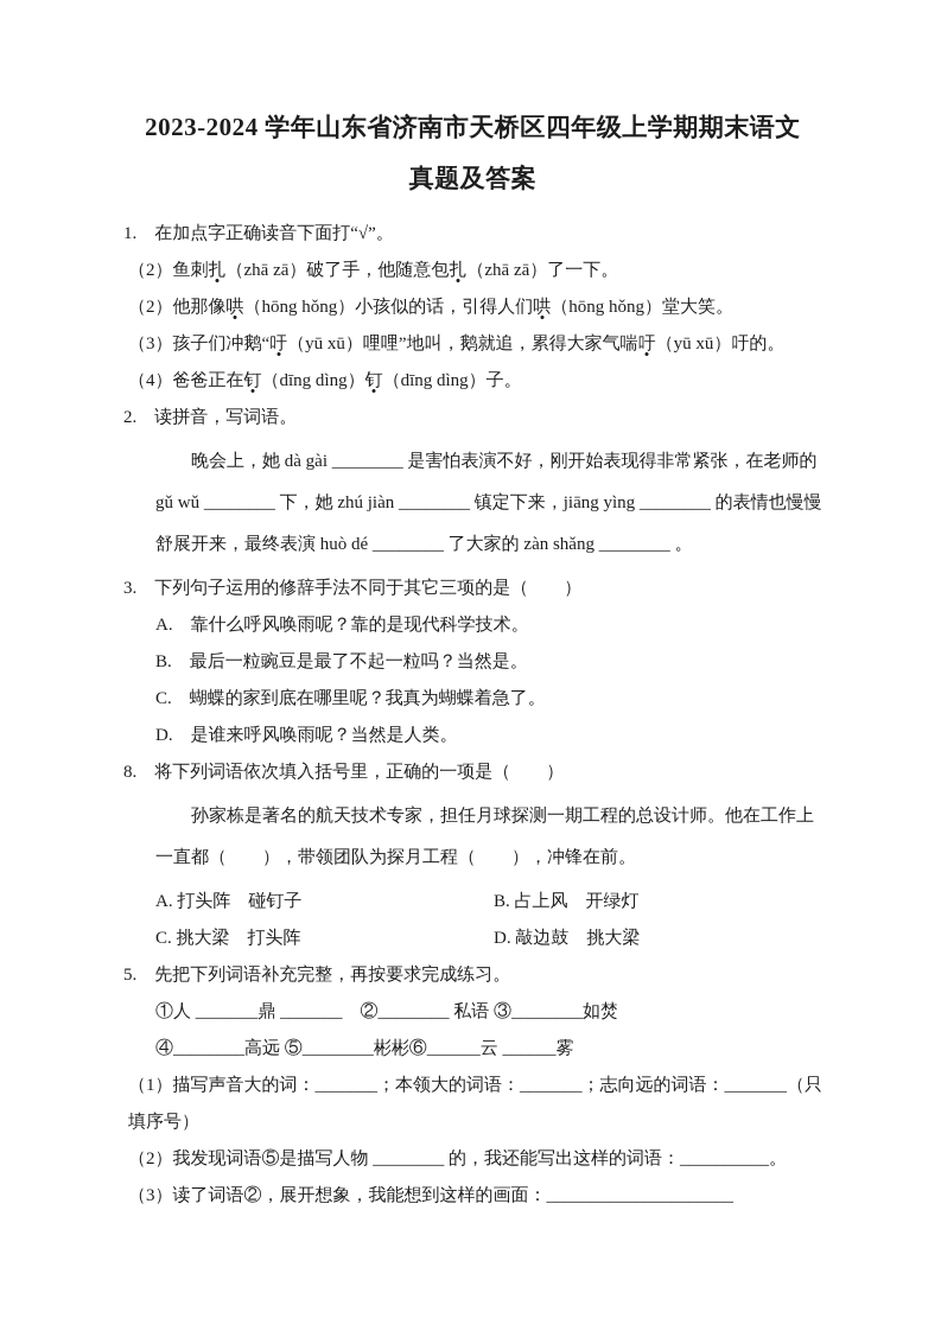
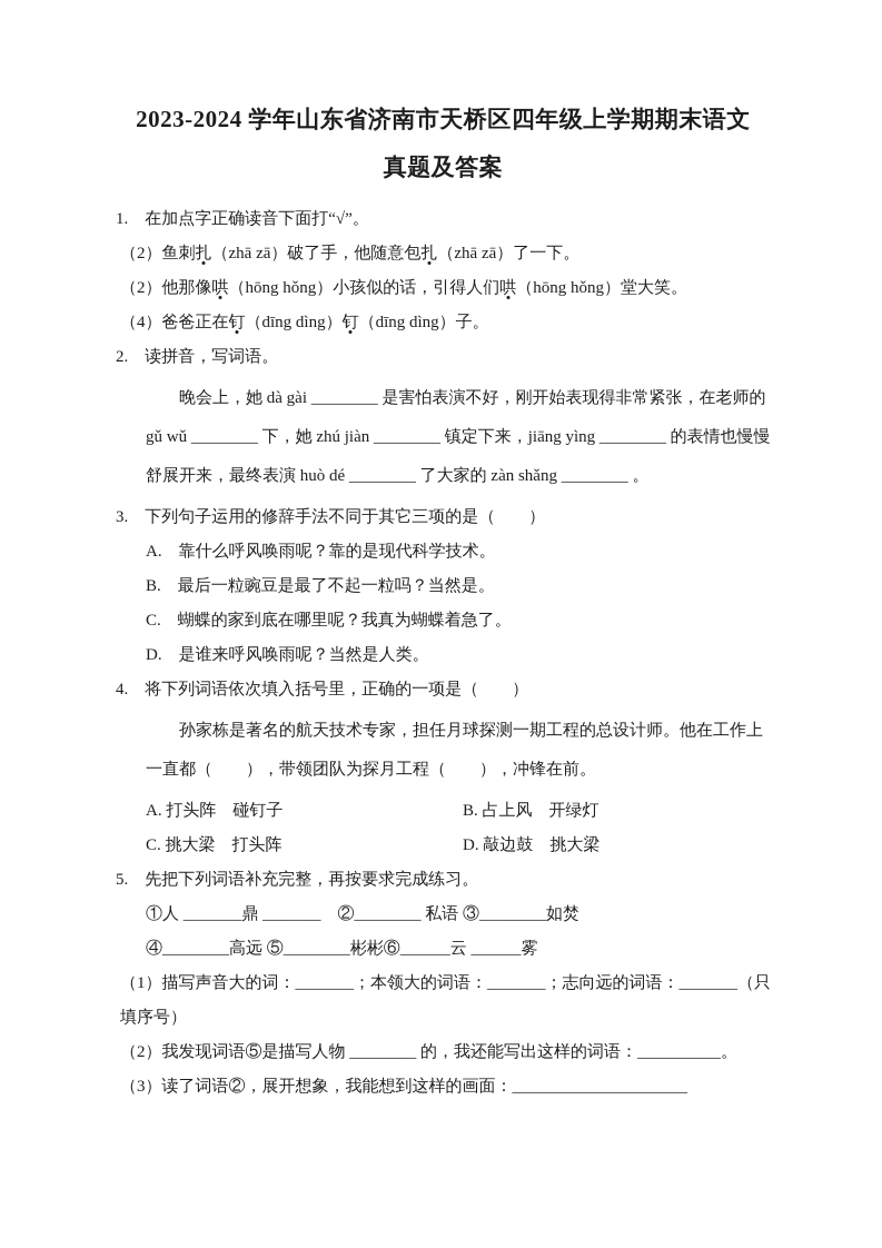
  2023-2024 学年山东省济南市天桥区四年级上学期期末语文
  真题及答案
  1. 在加点字正确读音下面打“√”。
  （2）鱼刺扎（zhā zā）破了手，他随意包扎（zhā zā）了一下。
  （2）他那像哄（hōng hǒng）小孩似的话，引得人们哄（hōng hǒng）堂大笑。
- （3）孩子们冲鹅“吁（yū xū）哩哩”地叫，鹅就追，累得大家气喘吁（yū xū）吁的。
  （4）爸爸正在钉（dīng dìng）钉（dīng dìng）子。
  2. 读拼音，写词语。
  晚会上，她 dà gài ________ 是害怕表演不好，刚开始表现得非常紧张，在老师的 gǔ wǔ ________ 下，她 zhú jiàn ________ 镇定下来，jiāng yìng ________ 的表情也慢慢舒展开来，最终表演 huò dé ________ 了大家的 zàn shǎng ________ 。
  3. 下列句子运用的修辞手法不同于其它三项的是（ ）
  A. 靠什么呼风唤雨呢？靠的是现代科学技术。
  B. 最后一粒豌豆是最了不起一粒吗？当然是。
  C. 蝴蝶的家到底在哪里呢？我真为蝴蝶着急了。
  D. 是谁来呼风唤雨呢？当然是人类。
- 8. 将下列词语依次填入括号里，正确的一项是（ ）
+ 4. 将下列词语依次填入括号里，正确的一项是（ ）
  孙家栋是著名的航天技术专家，担任月球探测一期工程的总设计师。他在工作上一直都（ ），带领团队为探月工程（ ），冲锋在前。
  A. 打头阵 碰钉子
  B. 占上风 开绿灯
  C. 挑大梁 打头阵
  D. 敲边鼓 挑大梁
  5. 先把下列词语补充完整，再按要求完成练习。
  ①人 _______鼎 _______ ②________ 私语 ③________如焚
  ④________高远 ⑤________彬彬⑥______云 ______雾
  （1）描写声音大的词：_______；本领大的词语：_______；志向远的词语：_______（只填序号）
  （2）我发现词语⑤是描写人物 ________ 的，我还能写出这样的词语：__________。
  （3）读了词语②，展开想象，我能想到这样的画面：_____________________
